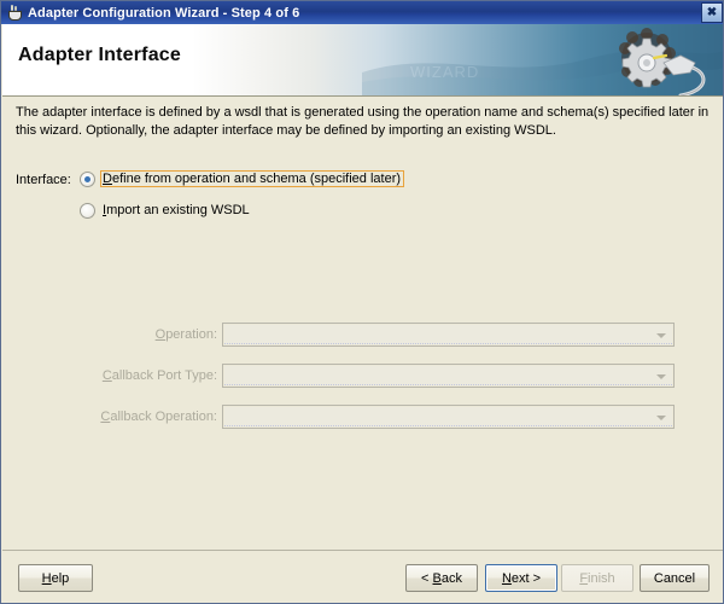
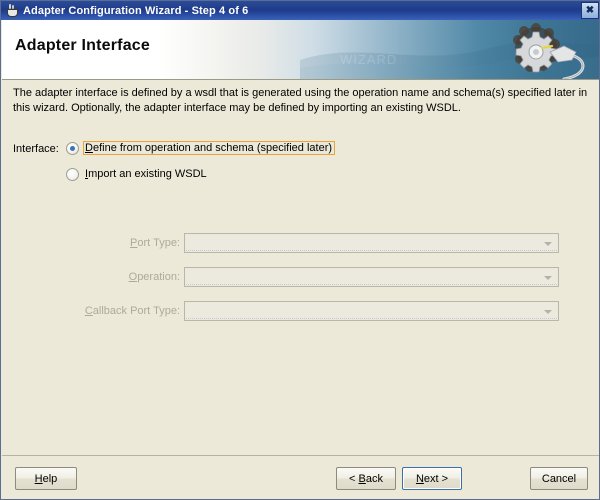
  Adapter Configuration Wizard - Step 4 of 6
  ✖
  WIZARD
  Adapter Interface
  The adapter interface is defined by a wsdl that is generated using the operation name and schema(s) specified later in this wizard. Optionally, the adapter interface may be defined by importing an existing WSDL.
  Interface:
  Define from operation and schema (specified later)
  Import an existing WSDL
+ Port Type:
  Operation:
  Callback Port Type:
- Callback Operation:
  Help
  < Back
  Next >
- Finish
  Cancel
